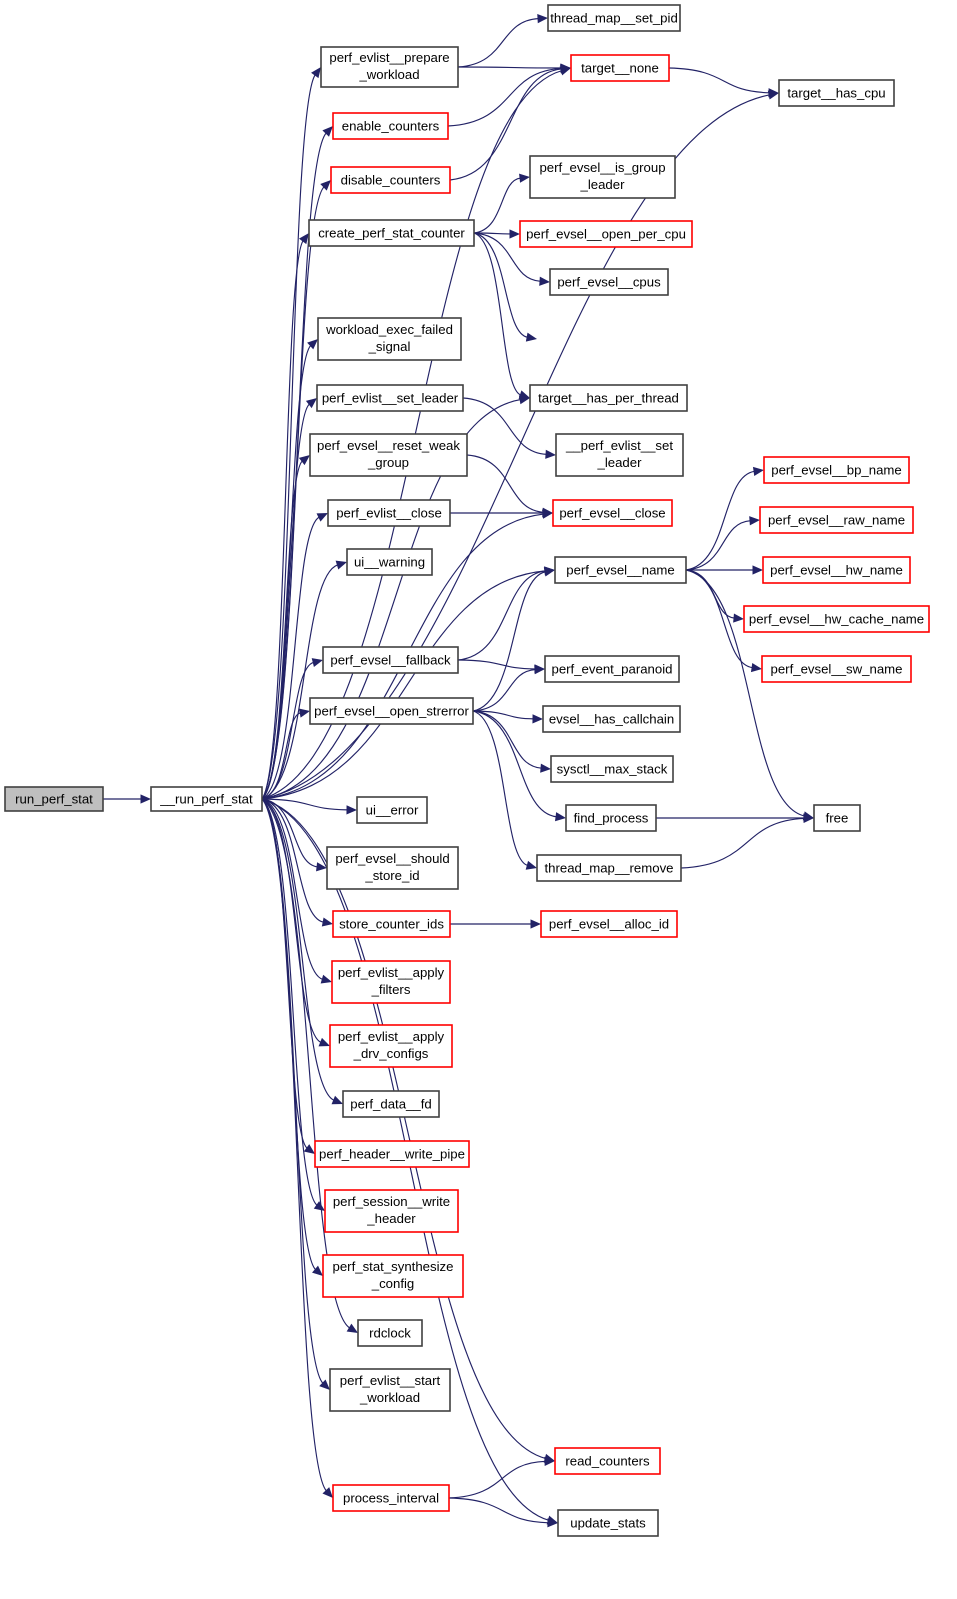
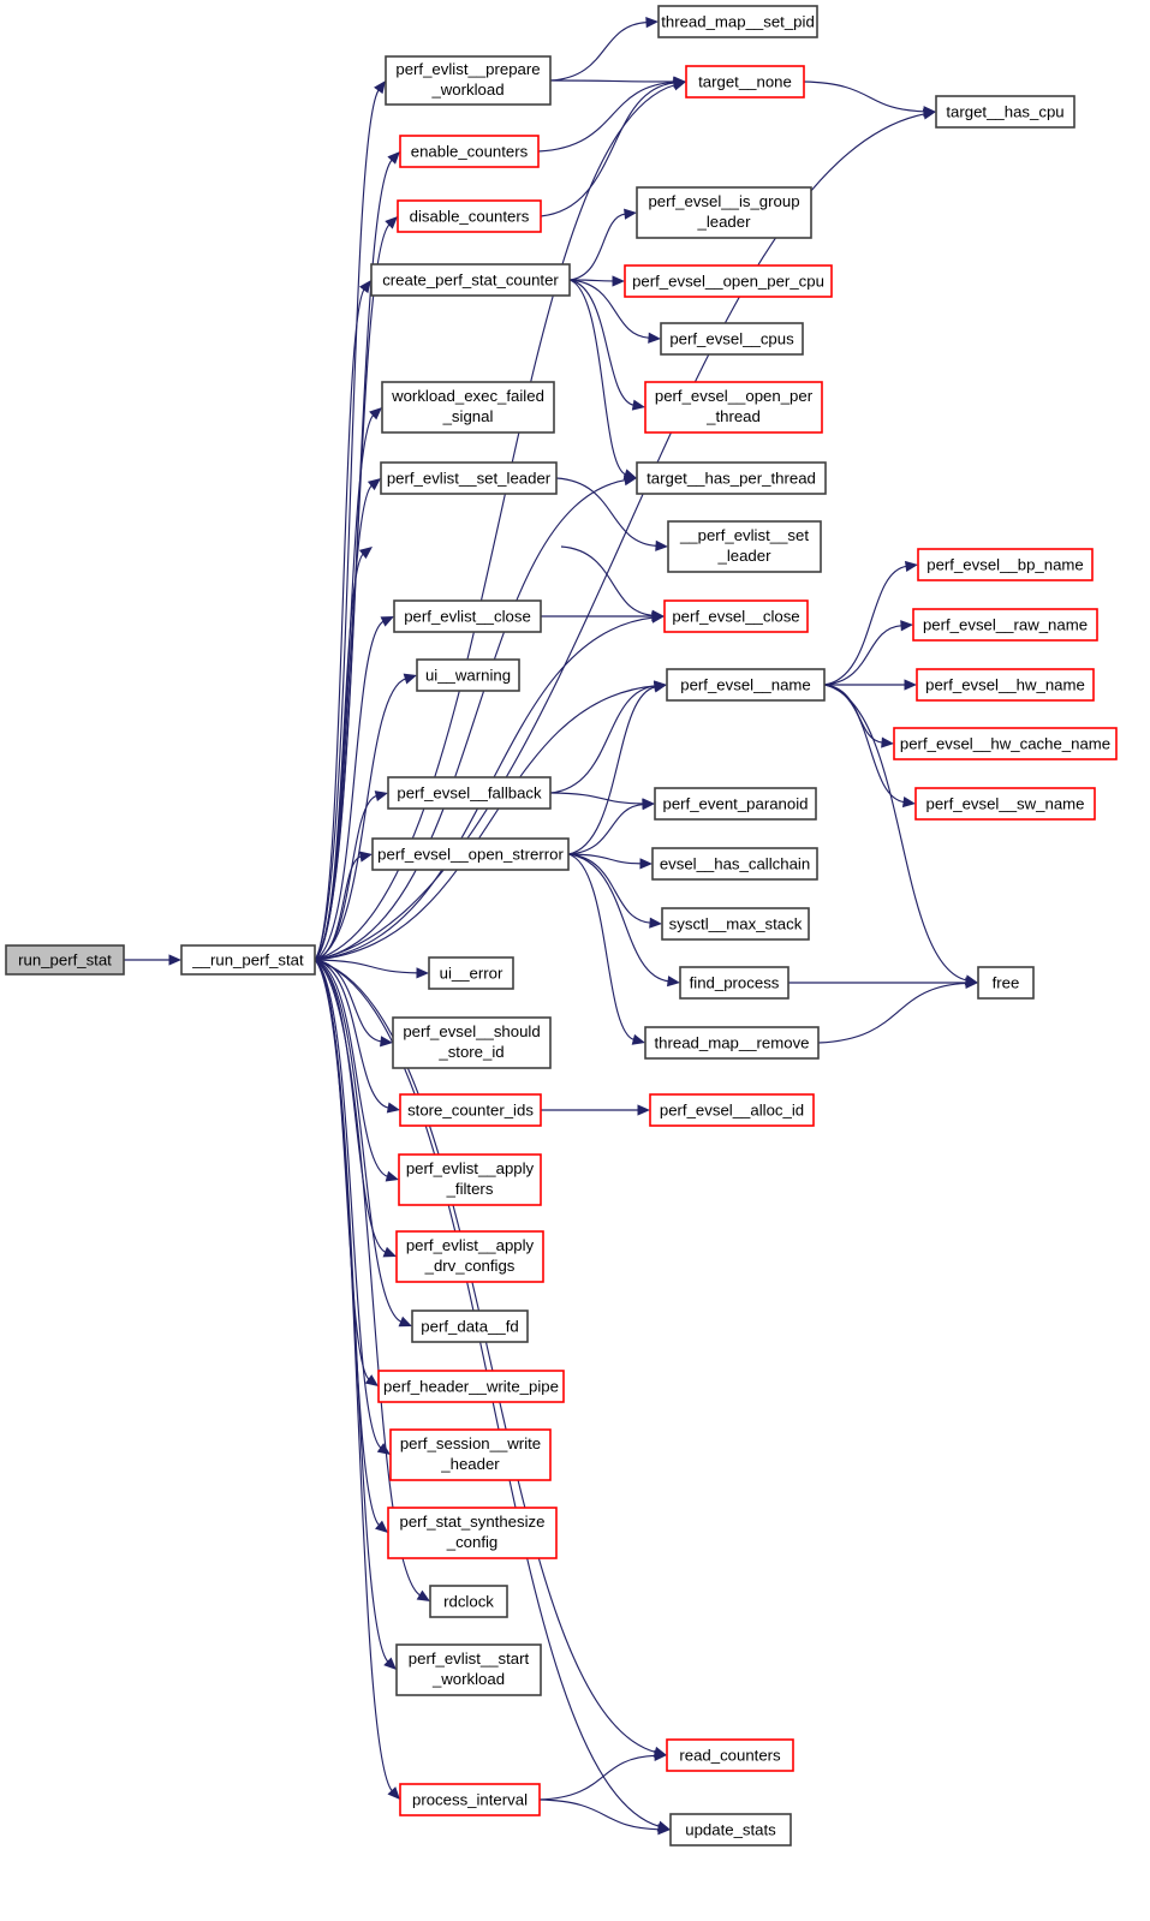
  run_perf_stat
  __run_perf_stat
  perf_evlist__prepare _workload
  enable_counters
  disable_counters
  create_perf_stat_counter
  workload_exec_failed _signal
  perf_evlist__set_leader
- perf_evsel__reset_weak _group
  perf_evlist__close
  ui__warning
  perf_evsel__fallback
  perf_evsel__open_strerror
  ui__error
  perf_evsel__should _store_id
  store_counter_ids
  perf_evlist__apply _filters
  perf_evlist__apply _drv_configs
  perf_data__fd
  perf_header__write_pipe
  perf_session__write _header
  perf_stat_synthesize _config
  rdclock
  perf_evlist__start _workload
  process_interval
  thread_map__set_pid
  target__none
  target__has_cpu
  perf_evsel__is_group _leader
  perf_evsel__open_per_cpu
  perf_evsel__cpus
+ perf_evsel__open_per _thread
  target__has_per_thread
  __perf_evlist__set _leader
  perf_evsel__close
  perf_evsel__name
  perf_event_paranoid
  evsel__has_callchain
  sysctl__max_stack
  find_process
  thread_map__remove
  perf_evsel__alloc_id
  read_counters
  update_stats
  perf_evsel__bp_name
  perf_evsel__raw_name
  perf_evsel__hw_name
  perf_evsel__hw_cache_name
  perf_evsel__sw_name
  free
